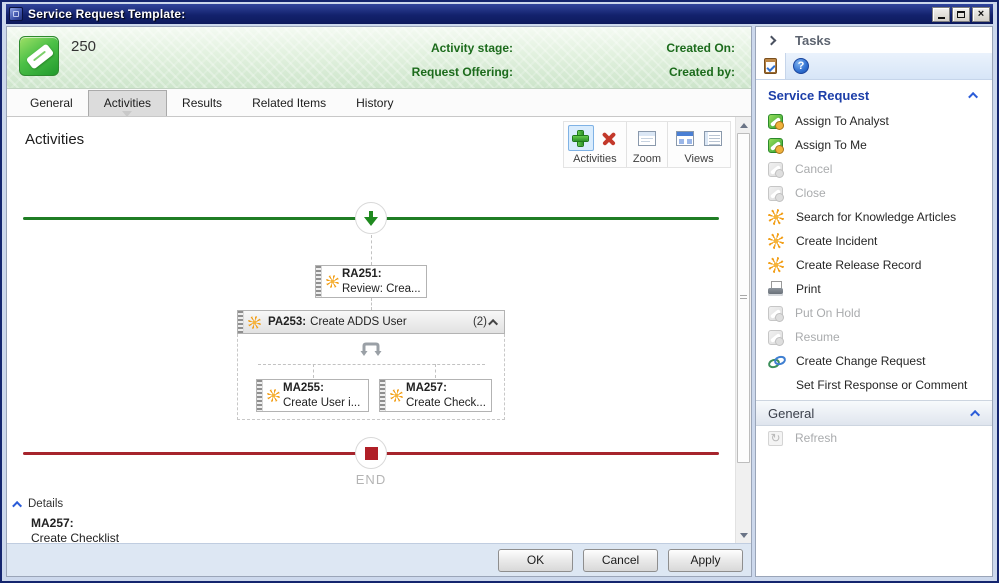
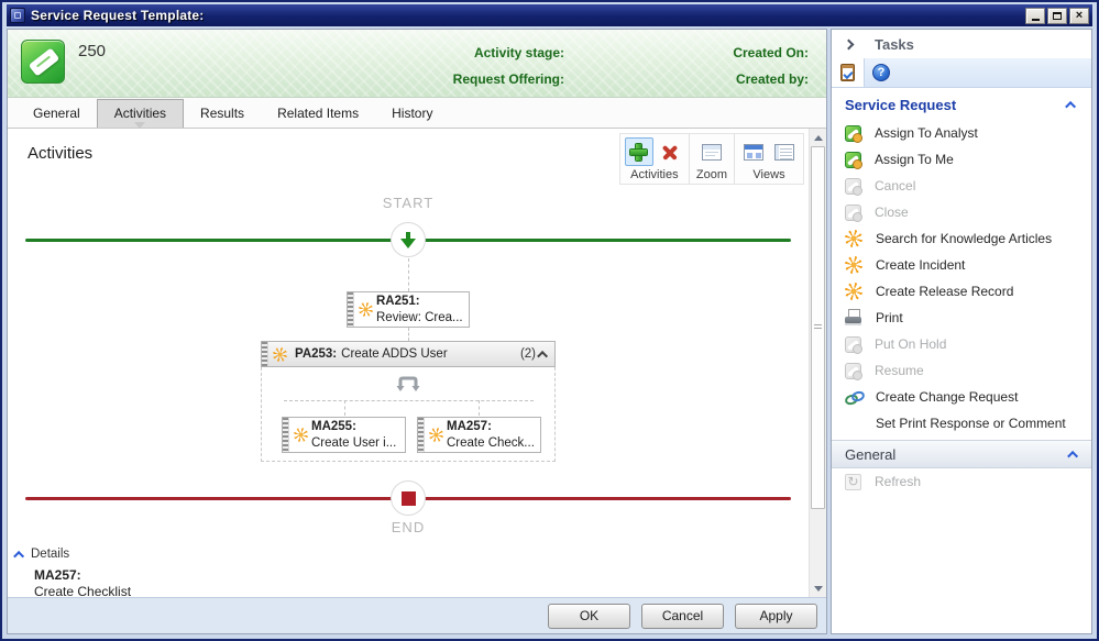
  Service Request Template:
  ×
  250
  Activity stage:
  Request Offering:
  Created On:
  Created by:
  General
  Activities
  Results
  Related Items
  History
  Activities
  Activities
  Zoom
  Views
+ START
  RA251:
  Review: Crea...
  PA253:
  Create ADDS User
  (2)
  MA255:
  Create User i...
  MA257:
  Create Check...
  END
  Details
  MA257:
  Create Checklist
  OK
  Cancel
  Apply
  Tasks
  Service Request
  Assign To Analyst
  Assign To Me
  Cancel
  Close
  Search for Knowledge Articles
  Create Incident
  Create Release Record
  Print
  Put On Hold
  Resume
  Create Change Request
- Set First Response or Comment
+ Set Print Response or Comment
  General
  Refresh
